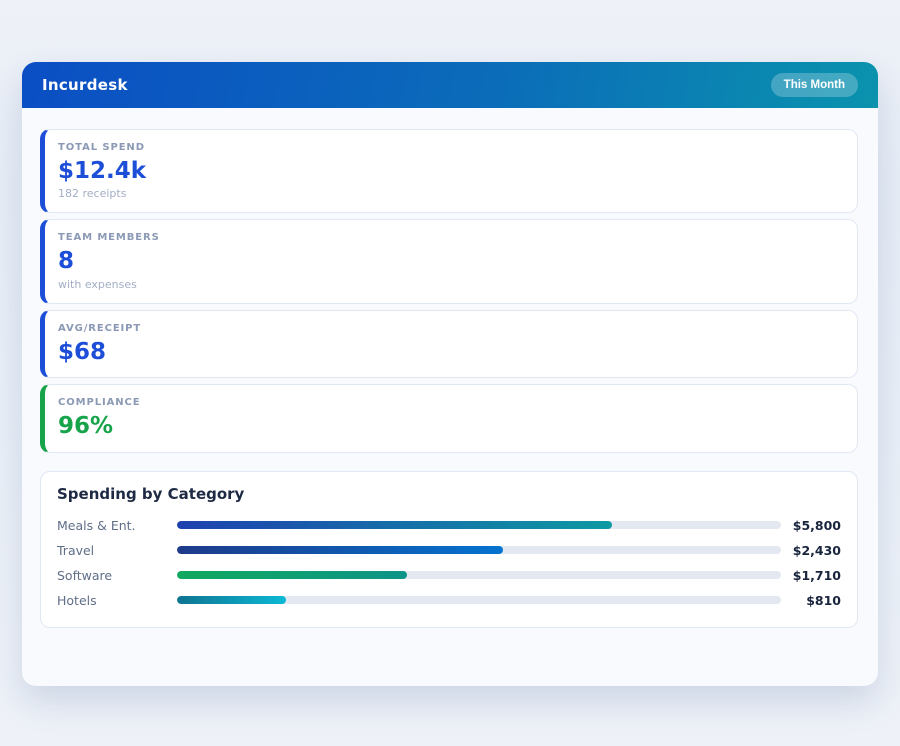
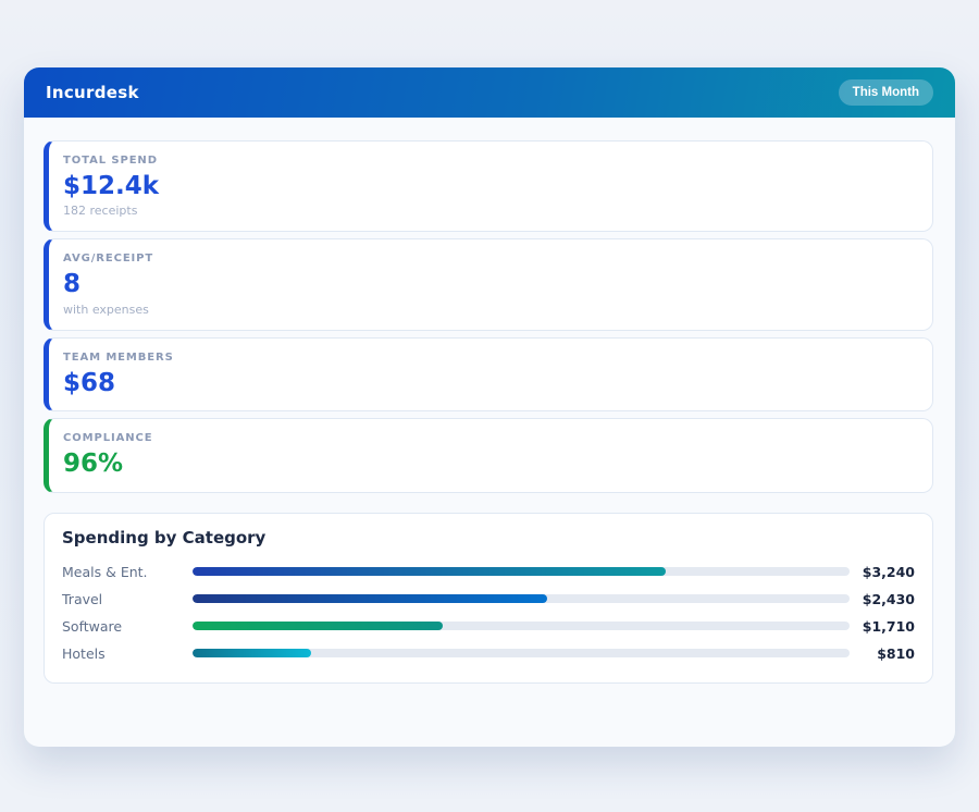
  Incurdesk
  This Month
  TOTAL SPEND
  $12.4k
  182 receipts
- TEAM MEMBERS
+ AVG/RECEIPT
  8
  with expenses
- AVG/RECEIPT
+ TEAM MEMBERS
  $68
  COMPLIANCE
  96%
  Spending by Category
  Meals & Ent.
- $5,800
+ $3,240
  Travel
  $2,430
  Software
  $1,710
  Hotels
  $810
